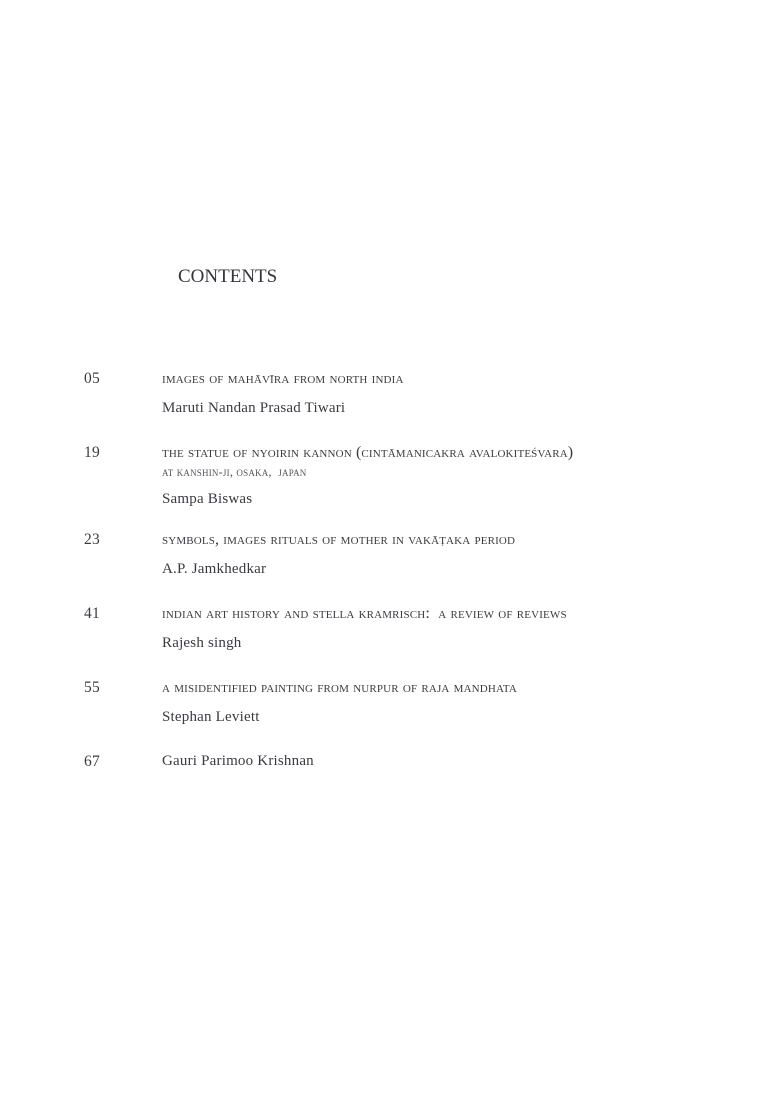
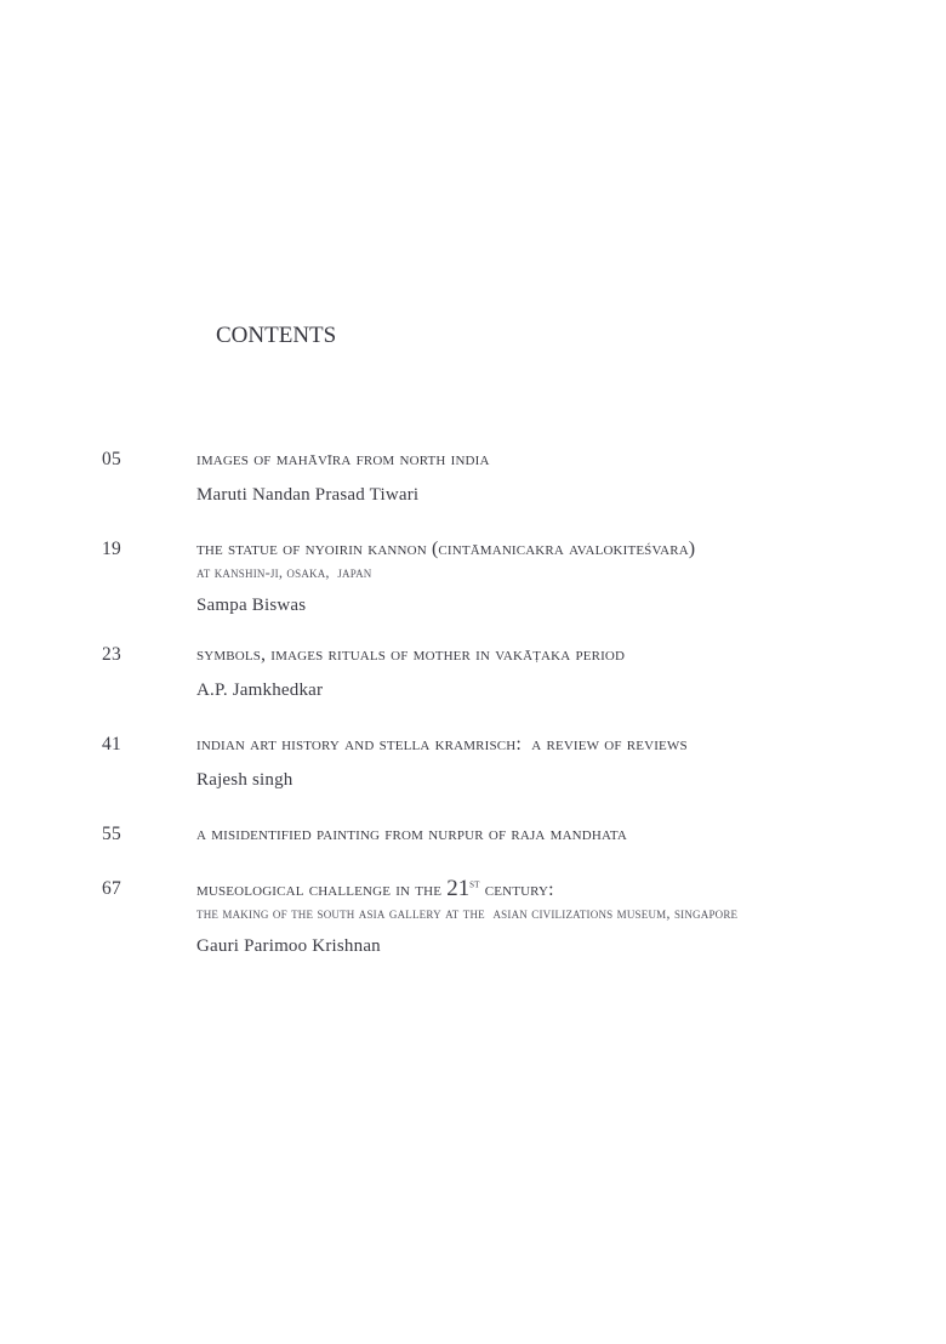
  contents
  05
  images of mahāvīra from north india
  Maruti Nandan Prasad Tiwari
  19
  the statue of nyoirin kannon (cintāmanicakra avalokiteśvara)
  at kanshin-ji, osaka, japan
  Sampa Biswas
  23
  symbols, images rituals of mother in vakāṭaka period
  A.P. Jamkhedkar
  41
  indian art history and stella kramrisch: a review of reviews
  Rajesh singh
  55
  a misidentified painting from nurpur of raja mandhata
- Stephan Leviett
  67
+ museological challenge in the 21st century:
+ the making of the south asia gallery at the asian civilizations museum, singapore
  Gauri Parimoo Krishnan
